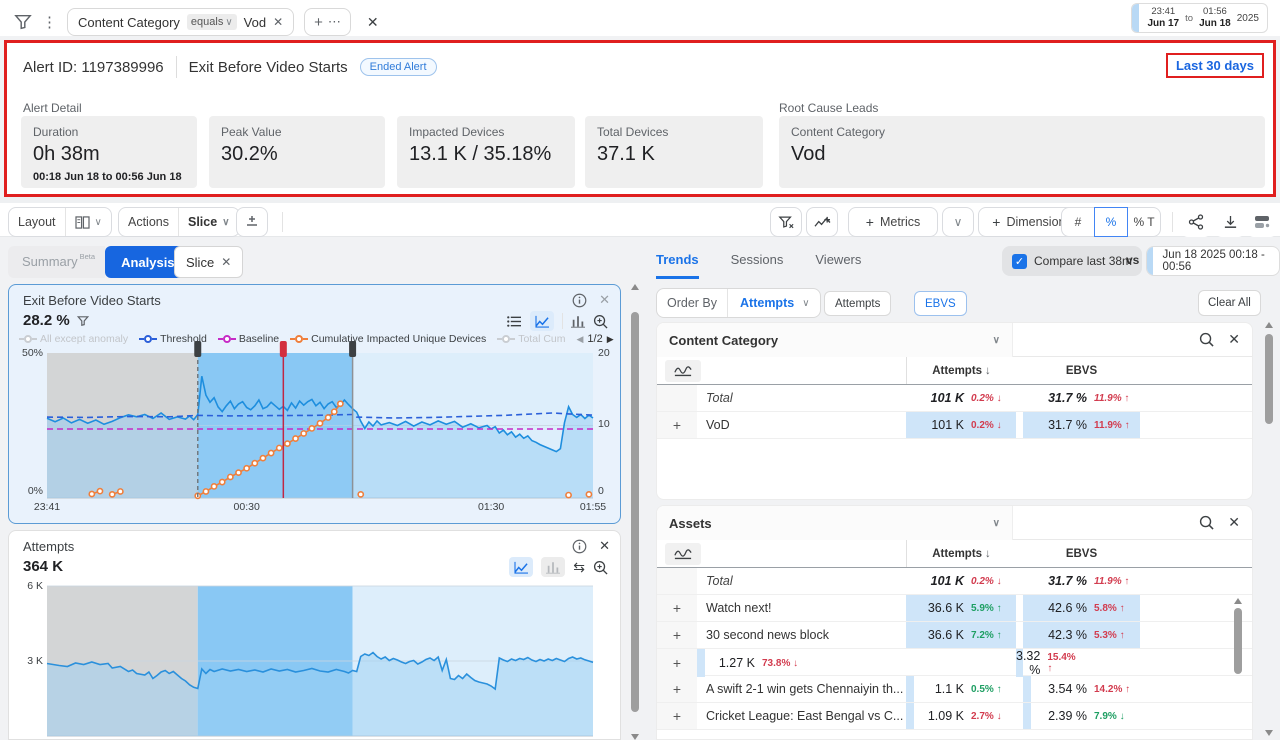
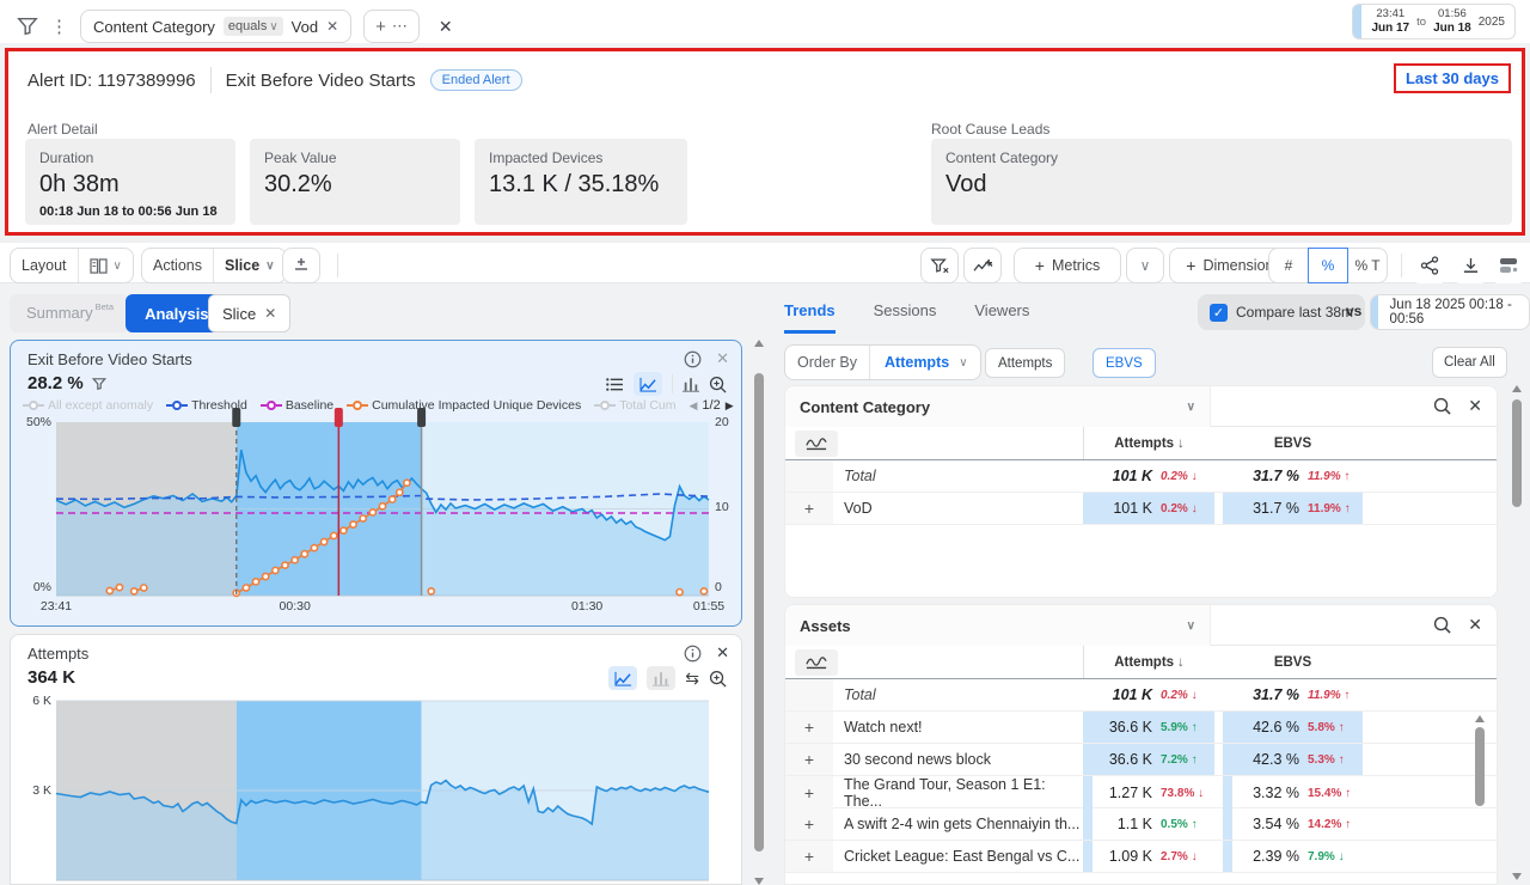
  ⋮
  Content Category
  equals
  ∨
  Vod
  ✕
  +
  ⋯
  ✕
  23:41
  Jun 17
  to
  01:56
  Jun 18
  2025
  Alert ID: 1197389996
  Exit Before Video Starts
  Ended Alert
  Last 30 days
  Alert Detail
  Root Cause Leads
  Duration
  0h 38m
  00:18 Jun 18 to 00:56 Jun 18
  Peak Value
  30.2%
  Impacted Devices
  13.1 K / 35.18%
- Total Devices
- 37.1 K
  Content Category
  Vod
  Layout
  ∨
  Actions
  Slice
  ∨
  +
  Metrics
  ∨
  +
  Dimensio
  #
  %
  % T
  Summary
  Beta
  Analysis
  Slice
  ✕
  Trends
  Sessions
  Viewers
  ✓
  Compare last 38m
  vs
  Jun 18 2025 00:18 - 00:56
  Exit Before Video Starts
  ✕
  28.2 %
  All except anomaly
  Threshold
  Baseline
  Cumulative Impacted Unique Devices
  Total Cum
  ◀
  1/2
  ▶
  50%
  0%
  20
  10
  0
  23:41
  00:30
  01:30
  01:55
  Attempts
  ✕
  364 K
  ⇆
  6 K
  3 K
  Order By
  Attempts
  ∨
  Clear All
  Content Category
  ∨
  ✕
  Attempts
  ↓
  EBVS
  Total
  101 K
  0.2% ↓
  31.7 %
  11.9% ↑
  +
  VoD
  101 K
  0.2% ↓
  31.7 %
  11.9% ↑
  Assets
  ∨
  ✕
  Attempts
  ↓
  EBVS
  Total
  101 K
  0.2% ↓
  31.7 %
  11.9% ↑
  +
  Watch next!
  36.6 K
  5.9% ↑
  42.6 %
  5.8% ↑
  +
  30 second news block
  36.6 K
  7.2% ↑
  42.3 %
  5.3% ↑
  +
+ The Grand Tour, Season 1 E1: The...
  1.27 K
  73.8% ↓
  3.32 %
  15.4% ↑
  +
- A swift 2-1 win gets Chennaiyin th...
+ A swift 2-4 win gets Chennaiyin th...
  1.1 K
  0.5% ↑
  3.54 %
  14.2% ↑
  +
  Cricket League: East Bengal vs C...
  1.09 K
  2.7% ↓
  2.39 %
  7.9% ↓
  Attempts
  EBVS
